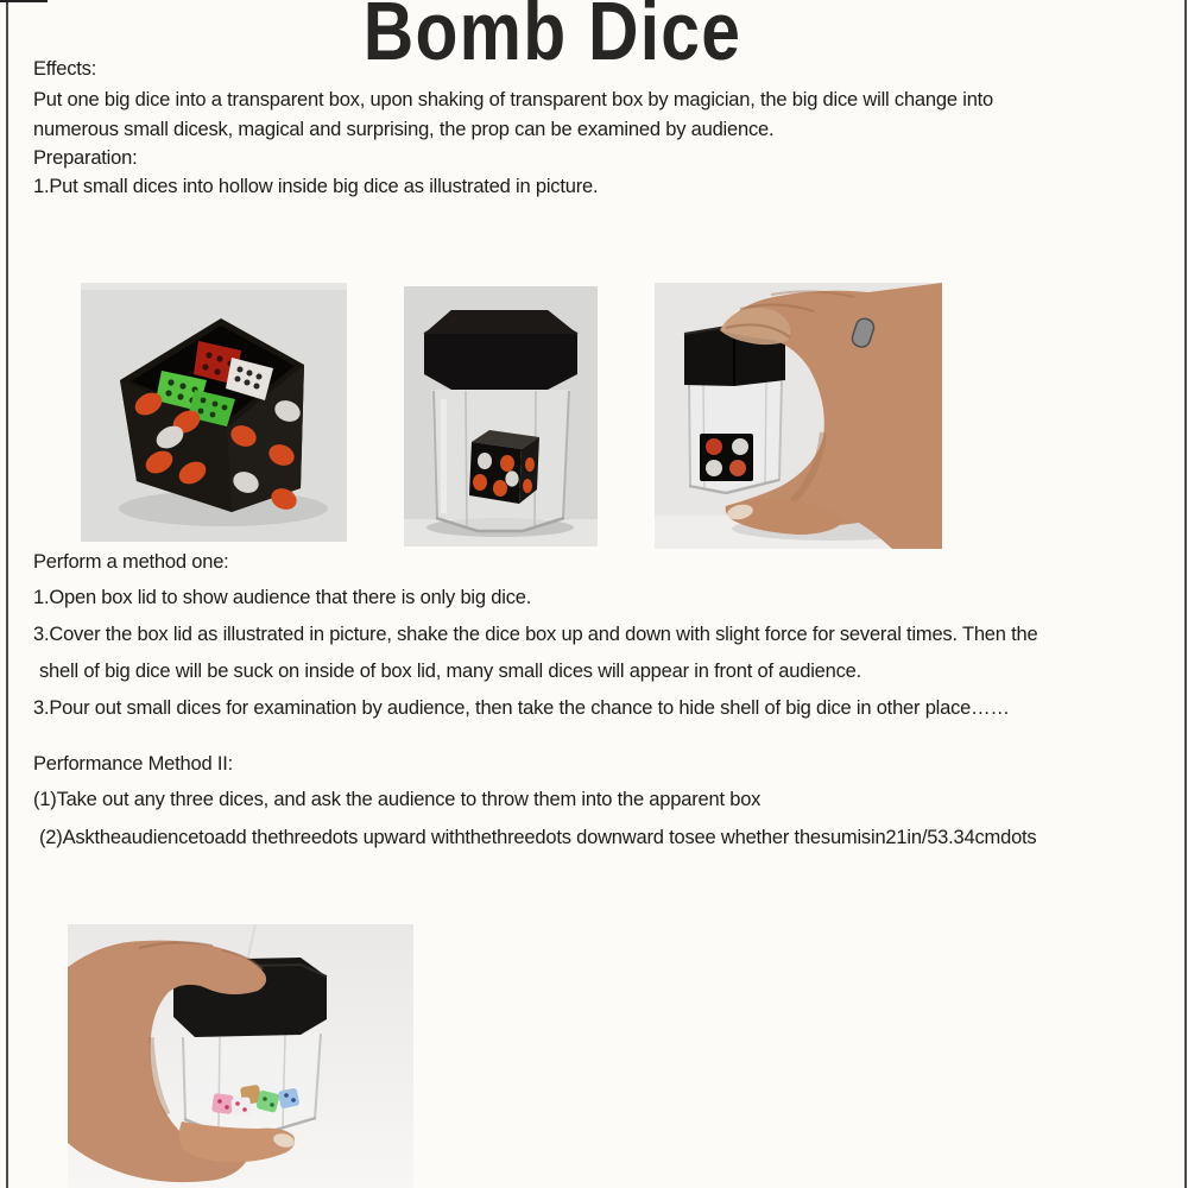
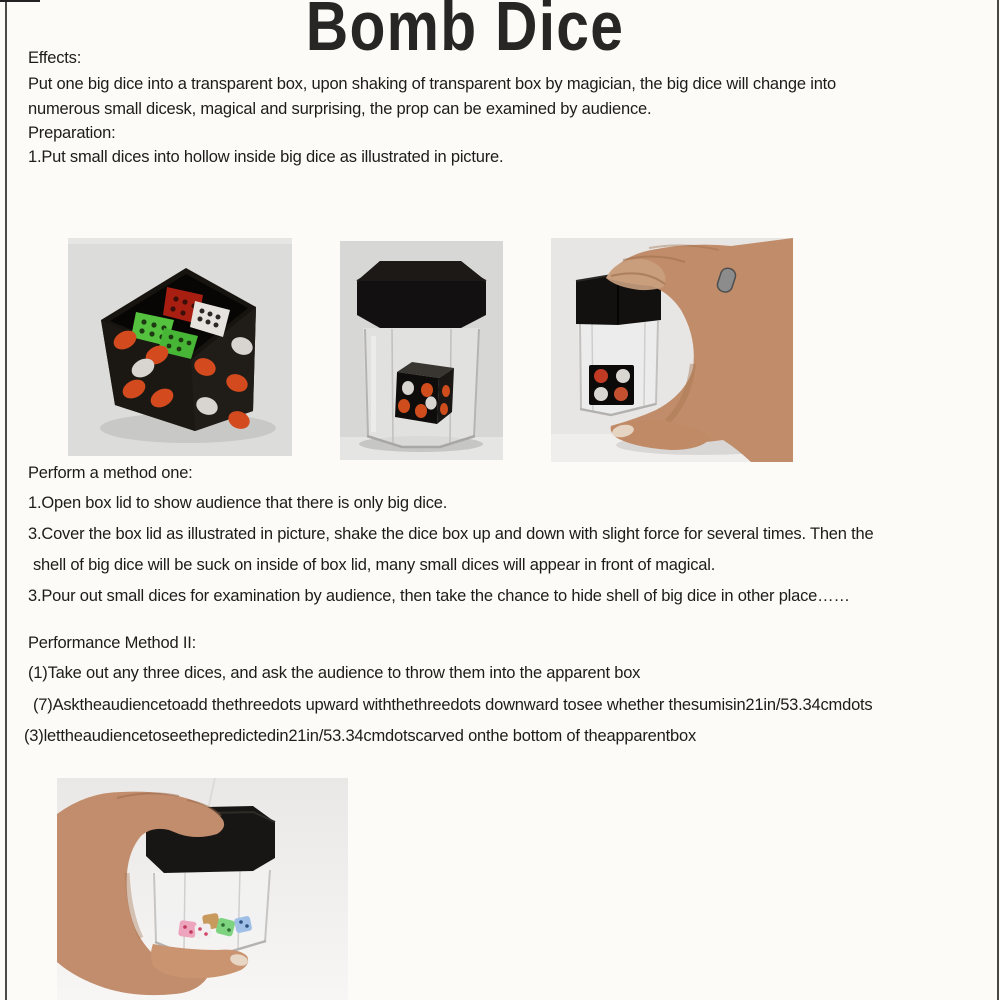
  Bomb Dice
  Effects:
  Put one big dice into a transparent box, upon shaking of transparent box by magician, the big dice will change into
  numerous small dicesk, magical and surprising, the prop can be examined by audience.
  Preparation:
  1.Put small dices into hollow inside big dice as illustrated in picture.
  Perform a method one:
  1.Open box lid to show audience that there is only big dice.
  3.Cover the box lid as illustrated in picture, shake the dice box up and down with slight force for several times. Then the
- shell of big dice will be suck on inside of box lid, many small dices will appear in front of audience.
+ shell of big dice will be suck on inside of box lid, many small dices will appear in front of magical.
  3.Pour out small dices for examination by audience, then take the chance to hide shell of big dice in other place……
  Performance Method II:
  (1)Take out any three dices, and ask the audience to throw them into the apparent box
- (2)Asktheaudiencetoadd thethreedots upward withthethreedots downward tosee whether thesumisin21in/53.34cmdots
+ (7)Asktheaudiencetoadd thethreedots upward withthethreedots downward tosee whether thesumisin21in/53.34cmdots
+ (3)lettheaudiencetoseethepredictedin21in/53.34cmdotscarved onthe bottom of theapparentbox
